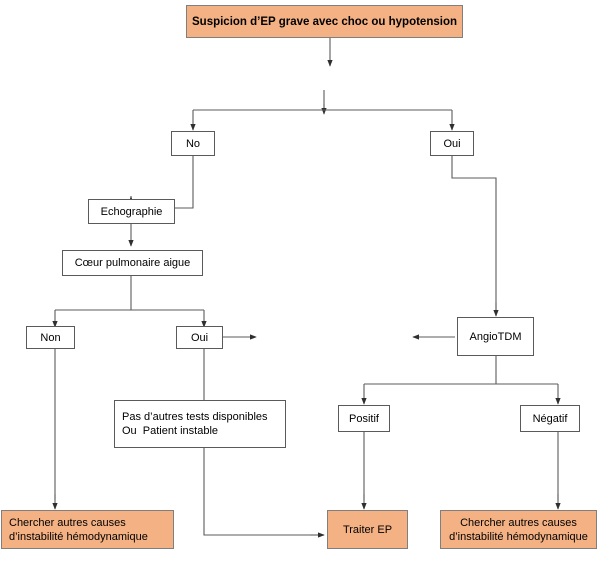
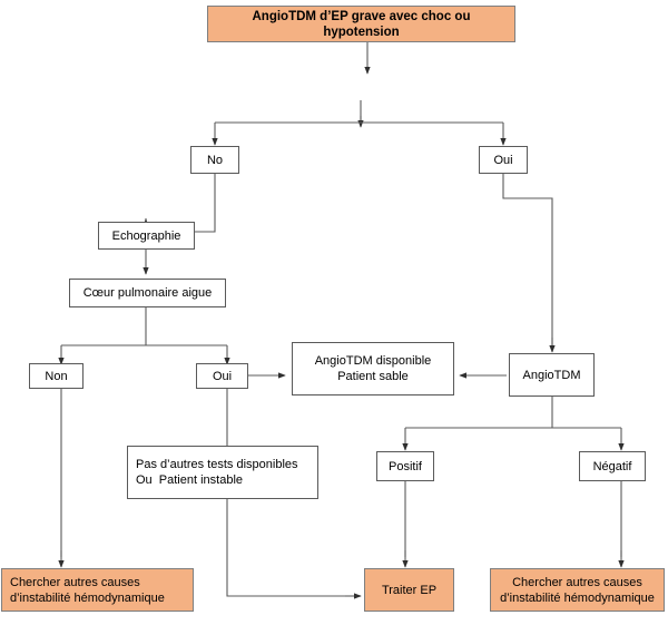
- Suspicion d’EP grave avec choc ou hypotension
+ AngioTDM d’EP grave avec choc ou hypotension
  No
  Oui
  Echographie
  Cœur pulmonaire aigue
  Non
  Oui
+ AngioTDM disponible
+ Patient sable
  AngioTDM
  Pas d’autres tests disponibles
  Ou Patient instable
  Positif
  Négatif
  Chercher autres causes
  d’instabilité hémodynamique
  Traiter EP
  Chercher autres causes
  d’instabilité hémodynamique
